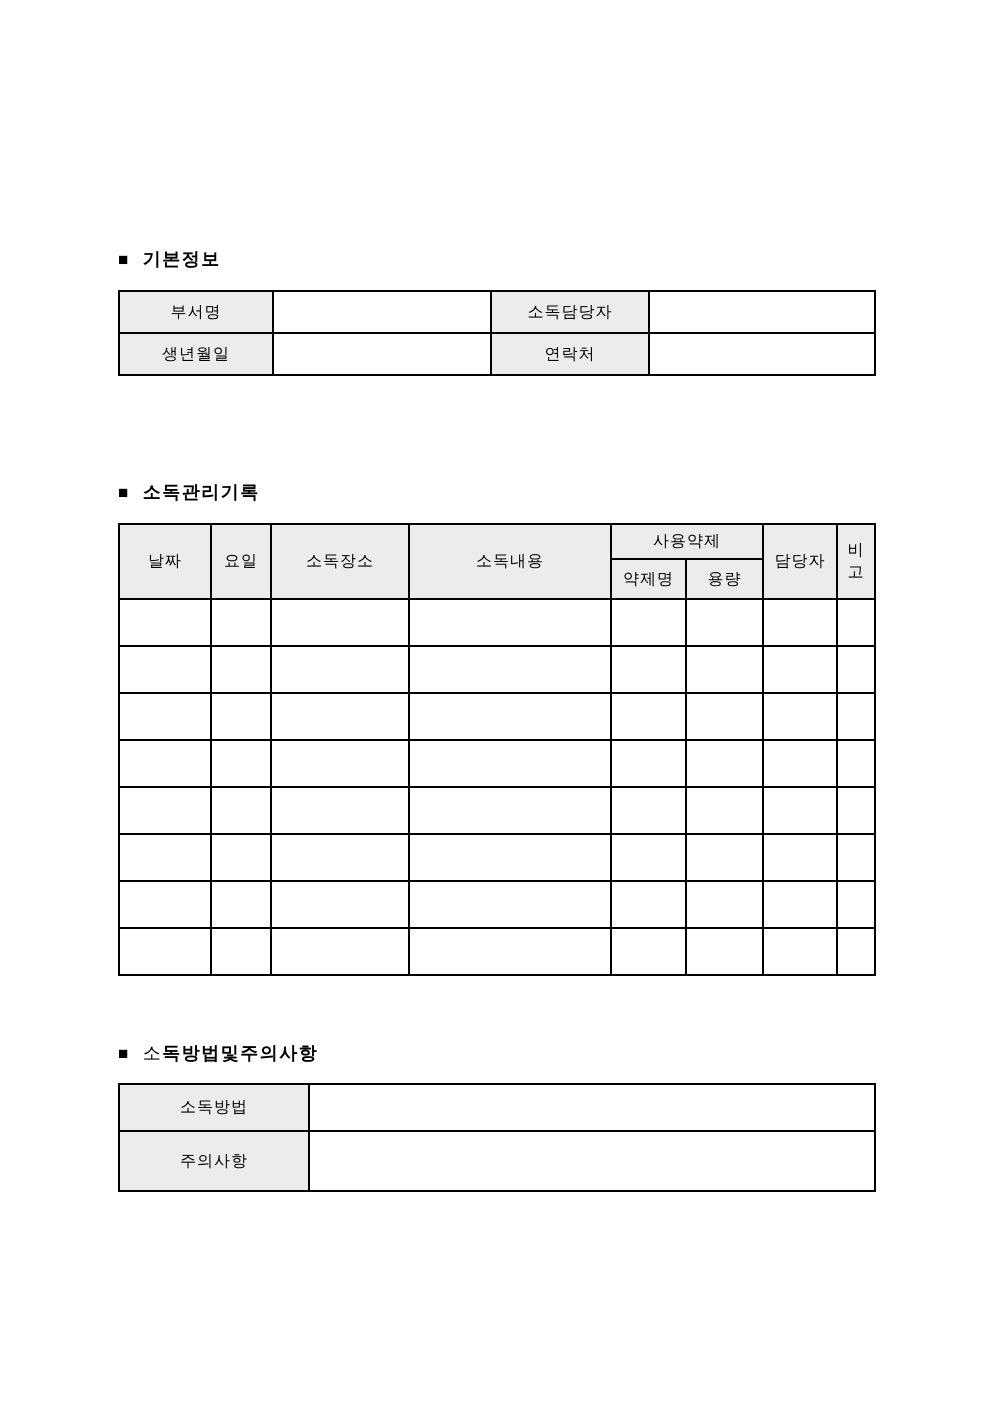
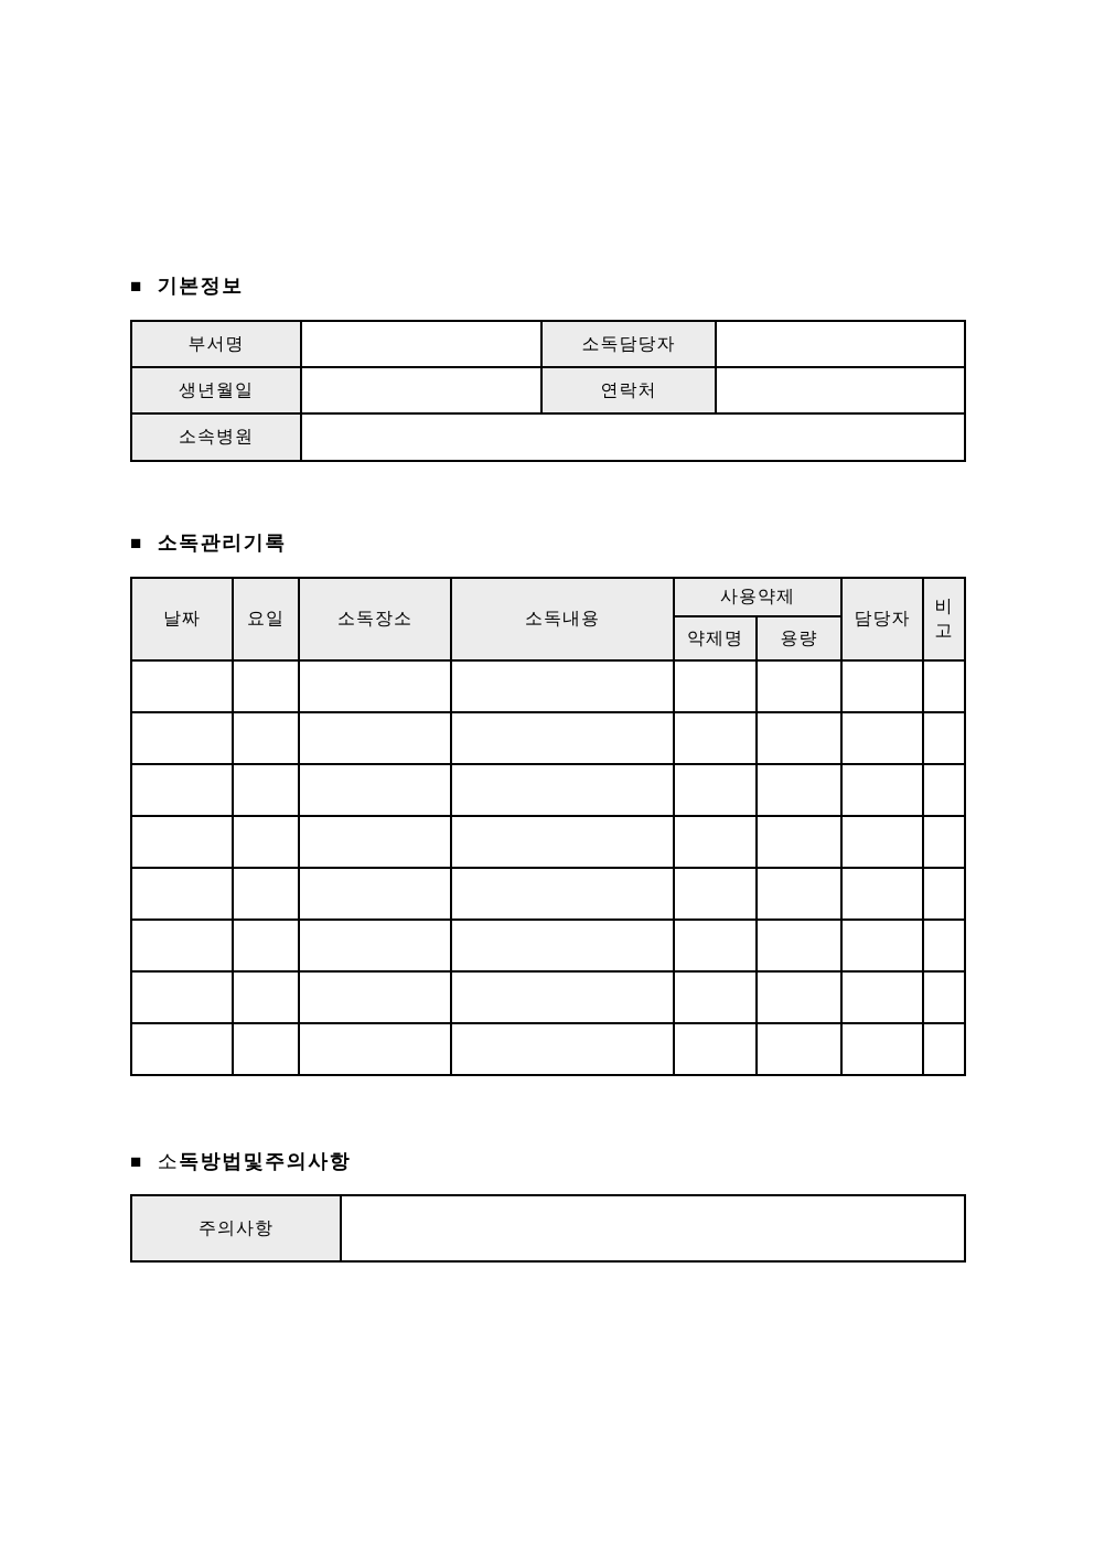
  ■
  기본정보
  부서명		소독담당자
  생년월일		연락처
+ 소속병원
  ■
  소독관리기록
  날짜	요일	소독장소	소독내용	사용약제	담당자	비고
  약제명	용량
  ■
  소독방법및주의사항
- 소독방법
  주의사항
